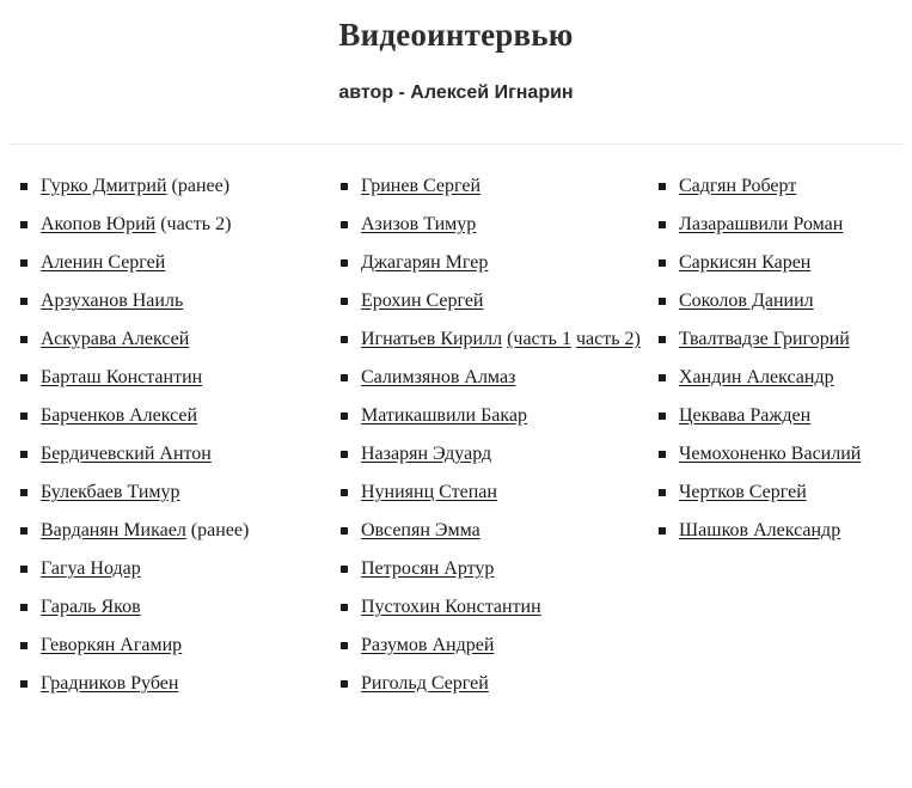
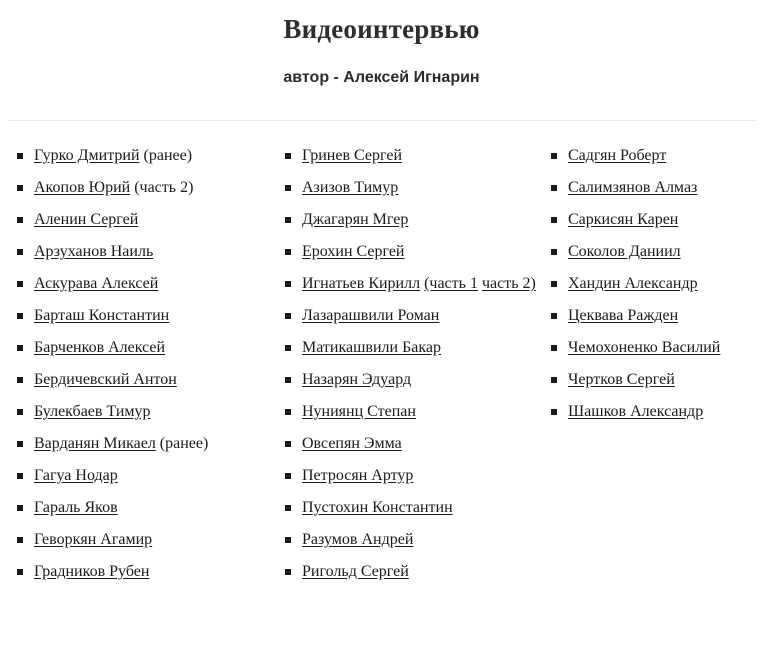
  Видеоинтервью
  автор - Алексей Игнарин
  Гурко Дмитрий (ранее)
  Акопов Юрий (часть 2)
  Аленин Сергей
  Арзуханов Наиль
  Аскурава Алексей
  Барташ Константин
  Барченков Алексей
  Бердичевский Антон
  Булекбаев Тимур
  Варданян Микаел (ранее)
  Гагуа Нодар
  Гараль Яков
  Геворкян Агамир
  Градников Рубен
  Гринев Сергей
  Азизов Тимур
  Джагарян Мгер
  Ерохин Сергей
  Игнатьев Кирилл (часть 1 часть 2)
- Салимзянов Алмаз
+ Лазарашвили Роман
  Матикашвили Бакар
  Назарян Эдуард
  Нуниянц Степан
  Овсепян Эмма
  Петросян Артур
  Пустохин Константин
  Разумов Андрей
  Ригольд Сергей
  Садгян Роберт
- Лазарашвили Роман
+ Салимзянов Алмаз
  Саркисян Карен
  Соколов Даниил
- Твалтвадзе Григорий
  Хандин Александр
  Цеквава Ражден
  Чемохоненко Василий
  Чертков Сергей
  Шашков Александр
